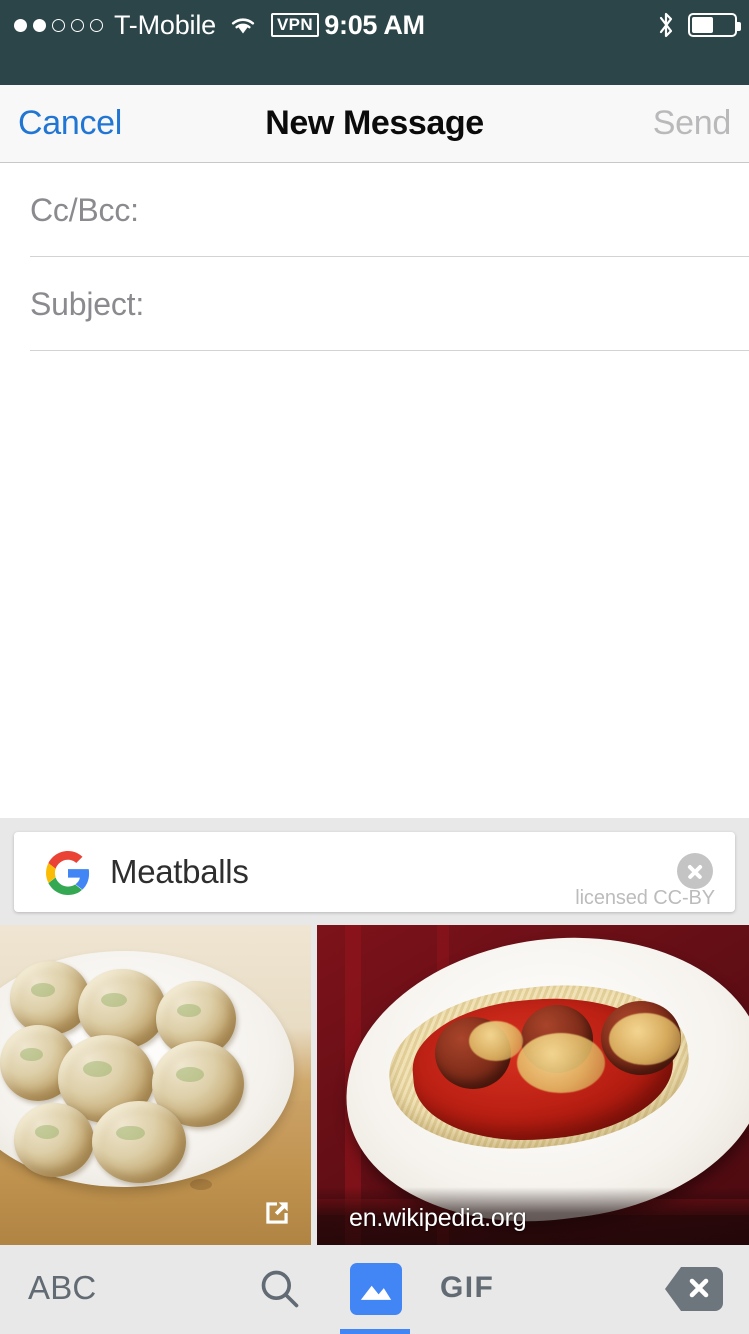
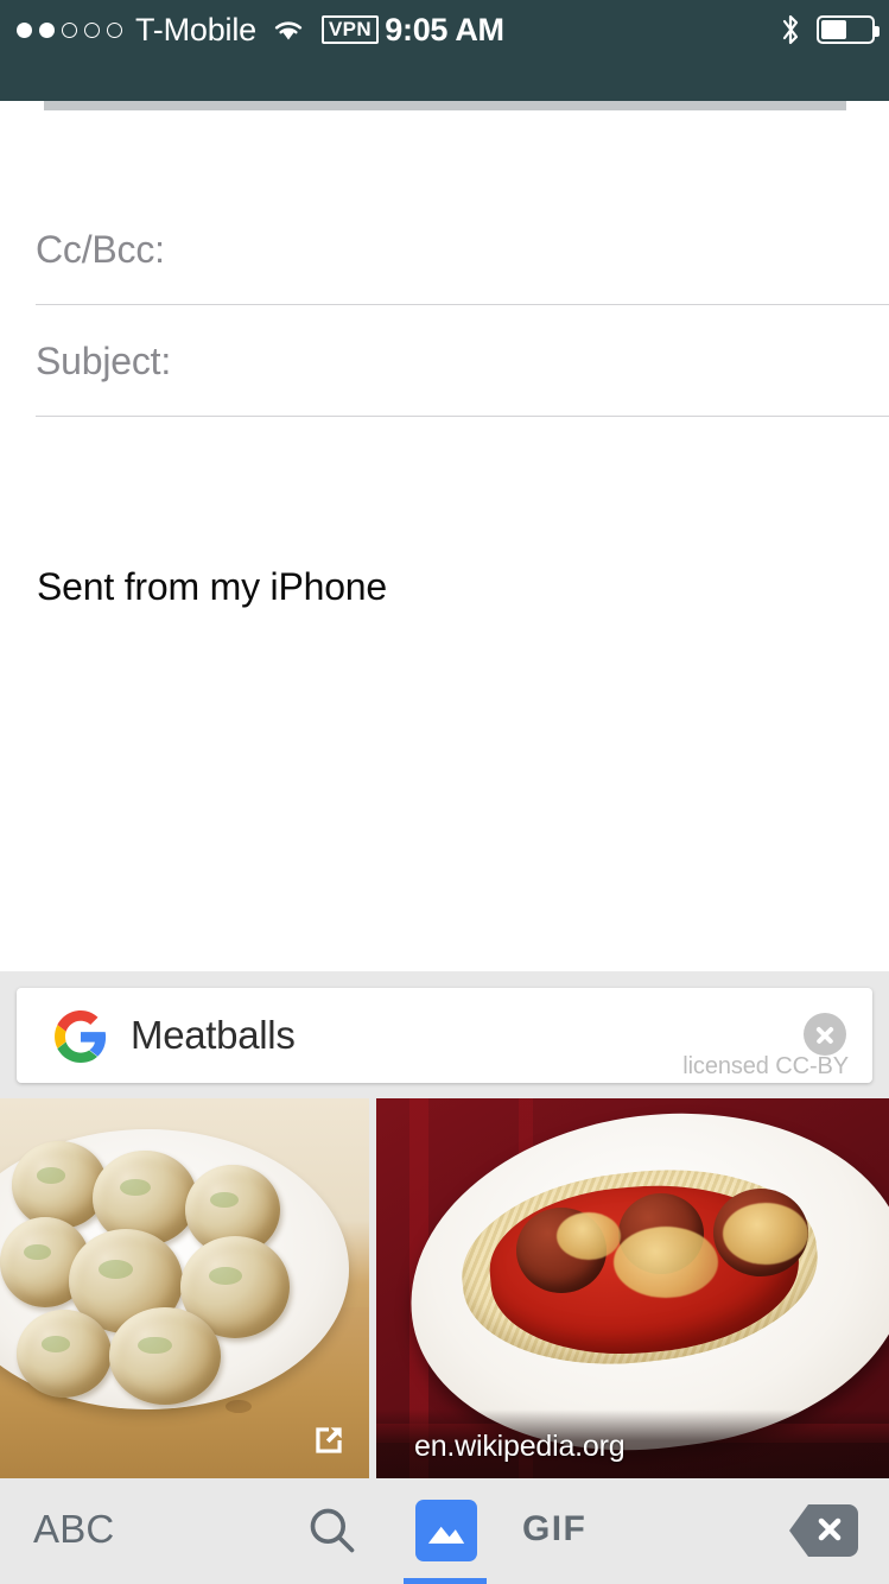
  T-Mobile
  VPN
  9:05 AM
- Cancel
- New Message
- Send
  Cc/Bcc:
  Subject:
+ Sent from my iPhone
  Meatballs
  licensed CC-BY
  en.wikipedia.org
  ABC
  GIF
